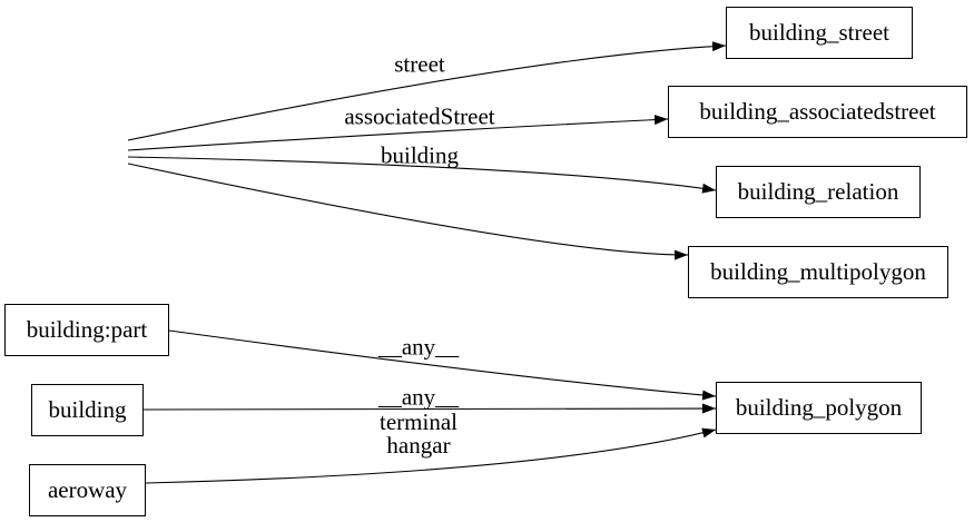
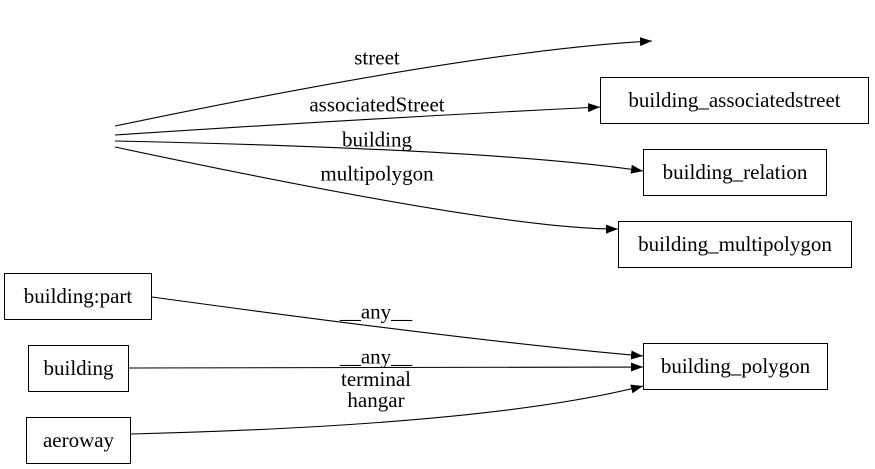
  street
  associatedStreet
  building
+ multipolygon
  __any__
  __any__
  terminal
  hangar
- building_street
  building_associatedstreet
  building_relation
  building_multipolygon
  building:part
  building
  aeroway
  building_polygon
